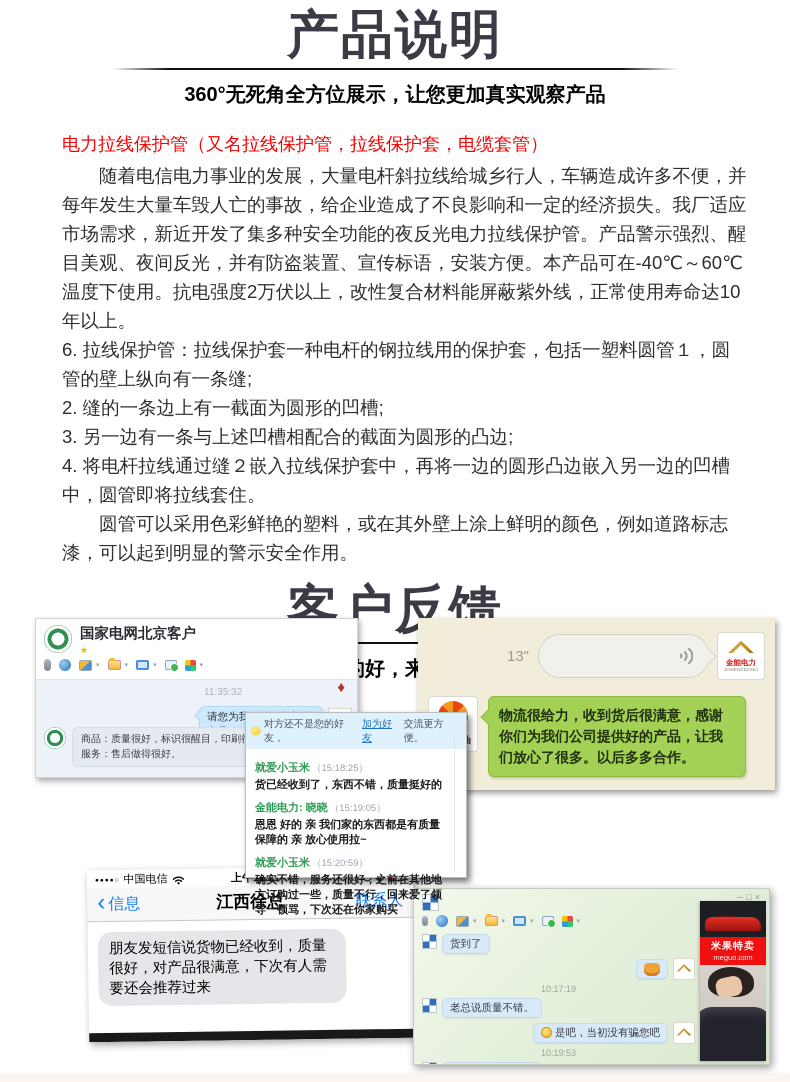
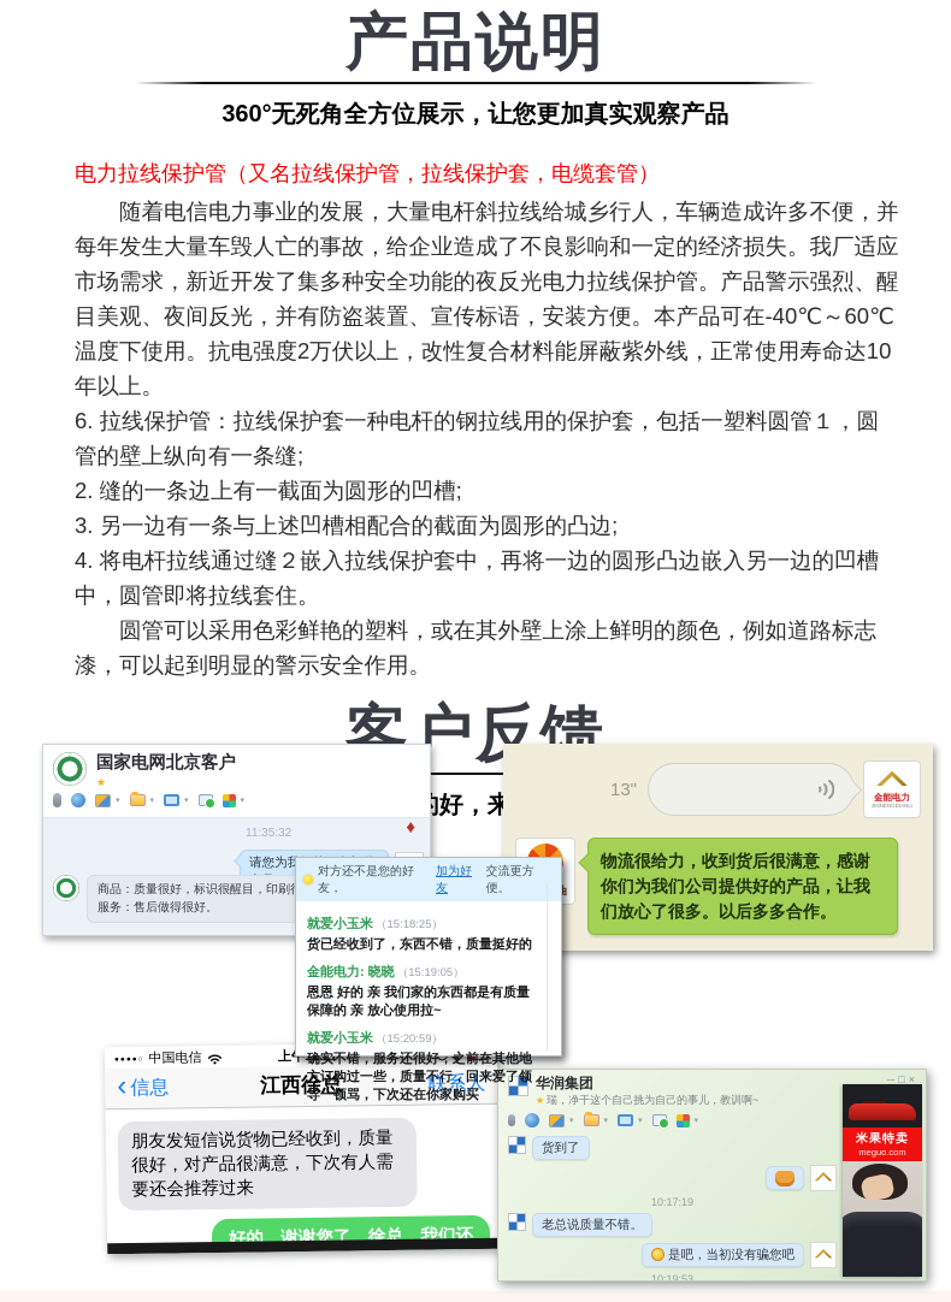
  产品说明
  360°无死角全方位展示，让您更加真实观察产品
  电力拉线保护管（又名拉线保护管，拉线保护套，电缆套管）
  随着电信电力事业的发展，大量电杆斜拉线给城乡行人，车辆造成许多不便，并每年发生大量车毁人亡的事故，给企业造成了不良影响和一定的经济损失。我厂适应市场需求，新近开发了集多种安全功能的夜反光电力拉线保护管。产品警示强烈、醒目美观、夜间反光，并有防盗装置、宣传标语，安装方便。本产品可在-40℃～60℃温度下使用。抗电强度2万伏以上，改性复合材料能屏蔽紫外线，正常使用寿命达10年以上。
  6. 拉线保护管：拉线保护套一种电杆的钢拉线用的保护套，包括一塑料圆管１，圆管的壁上纵向有一条缝;
  2. 缝的一条边上有一截面为圆形的凹槽;
  3. 另一边有一条与上述凹槽相配合的截面为圆形的凸边;
  4. 将电杆拉线通过缝２嵌入拉线保护套中，再将一边的圆形凸边嵌入另一边的凹槽中，圆管即将拉线套住。
  圆管可以采用色彩鲜艳的塑料，或在其外壁上涂上鲜明的颜色，例如道路标志漆，可以起到明显的警示安全作用。
  客户反馈
  国家电网北京客户
  ★
  11:35:32
  ♦
  服务：售后做得很好。
  13"
  金能电力
  物流很给力，收到货后很满意，感谢你们为我们公司提供好的产品，让我们放心了很多。以后多多合作。
  对方还不是您的好友，
  加为好友
  交流更方便。
  就爱小玉米 （15:18:25）
  货已经收到了，东西不错，质量挺好的
  金能电力: 晓晓 （15:19:05）
  恩恩 好的 亲 我们家的东西都是有质量保障的 亲 放心使用拉~
  就爱小玉米 （15:20:59）
  确实不错，服务还很好，之前在其他地方订购过一些，质量不行，回来爱了领导一顿骂，下次还在你家购买
  中国电信
  ‹
  信息
  江西徐总
  联系人
  朋友发短信说货物已经收到，质量很好，对产品很满意，下次有人需要还会推荐过来
+ 好的，谢谢您了，徐总，我们还
+ 华润集团
+ ★ 瑞，净干这个自己挑为自己的事儿，教训啊~
  ─□×
  货到了
  10:17:19
  老总说质量不错。
  是吧，当初没有骗您吧
  10:19:53
  米果特卖
  meguo.com
